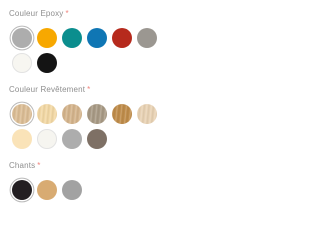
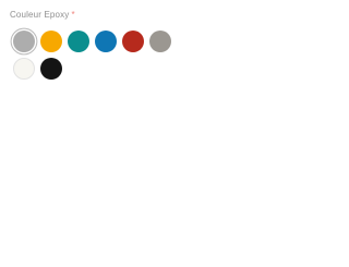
  Couleur Epoxy *
- Couleur Revêtement *
- Chants *
